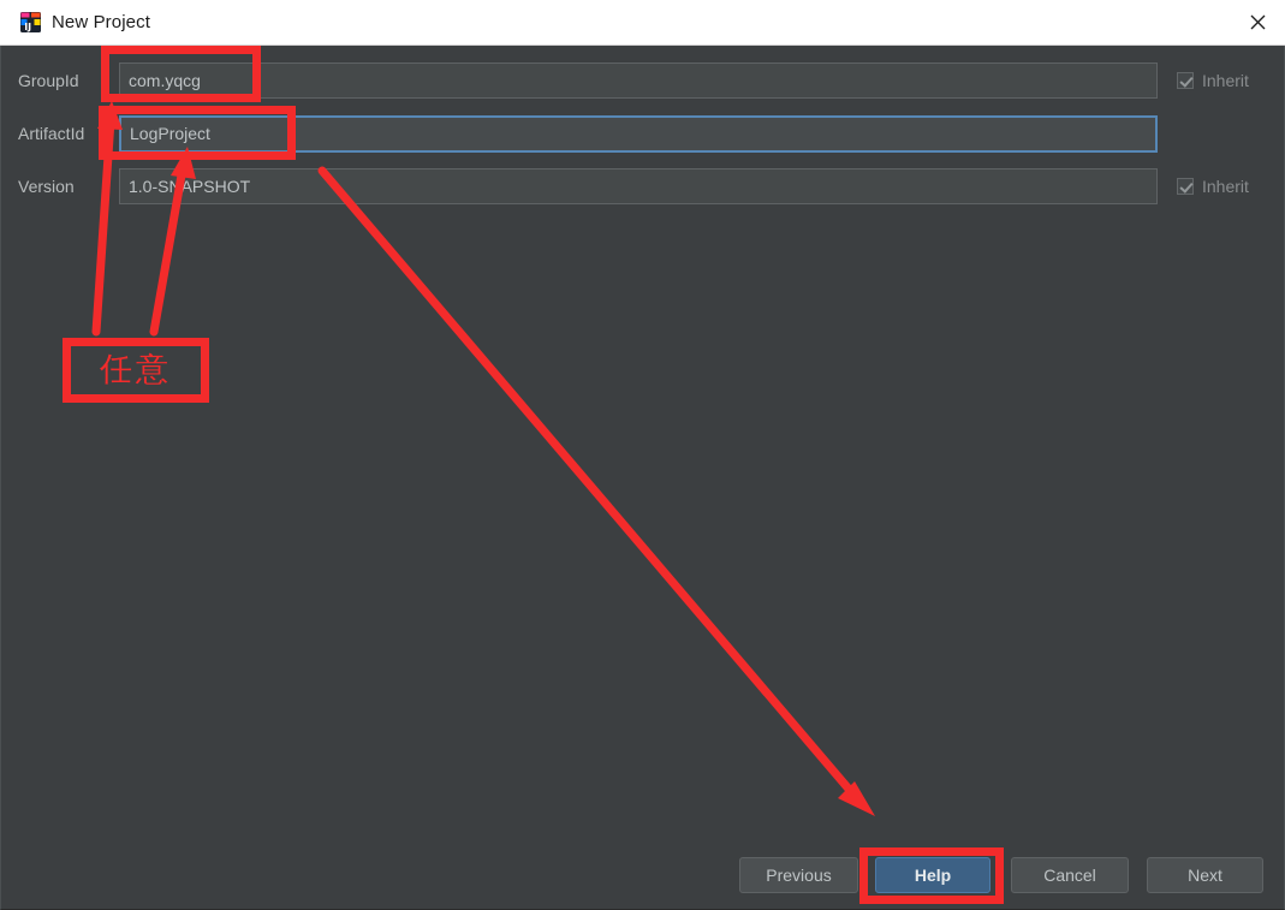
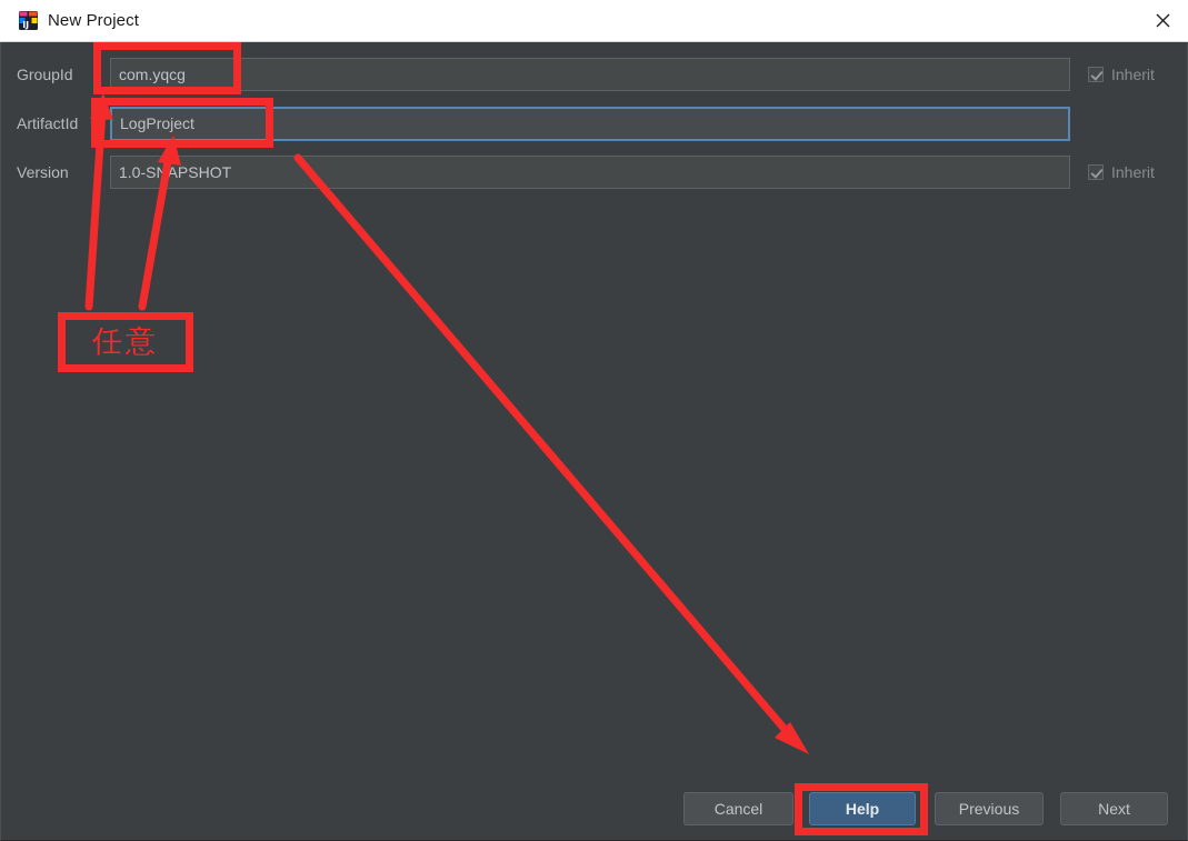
  IJ
  New Project
  GroupId
  com.yqcg
  Inherit
  ArtifactId
  LogProject
  Version
  1.0-SNAPSHOT
  Inherit
- Previous
+ Cancel
  Help
- Cancel
+ Previous
  Next
  任意
